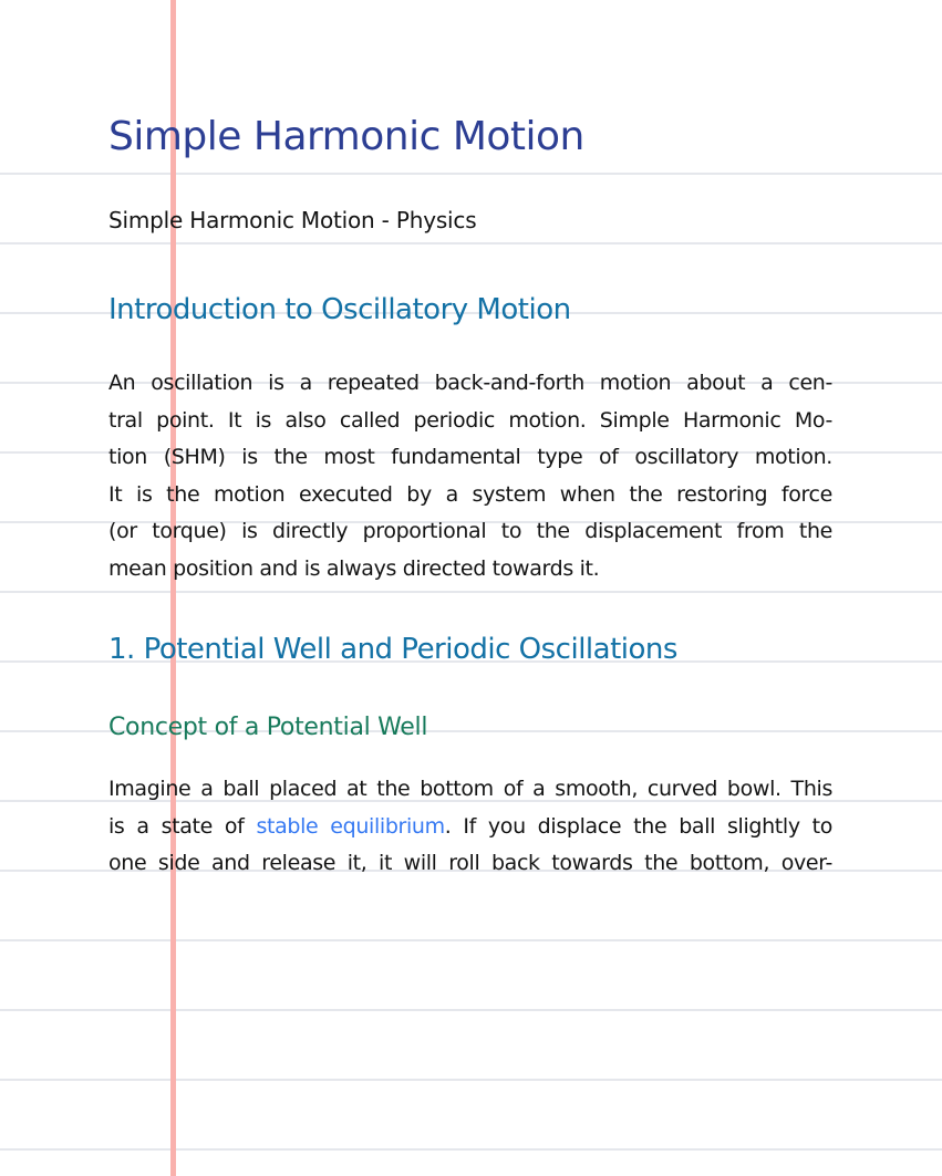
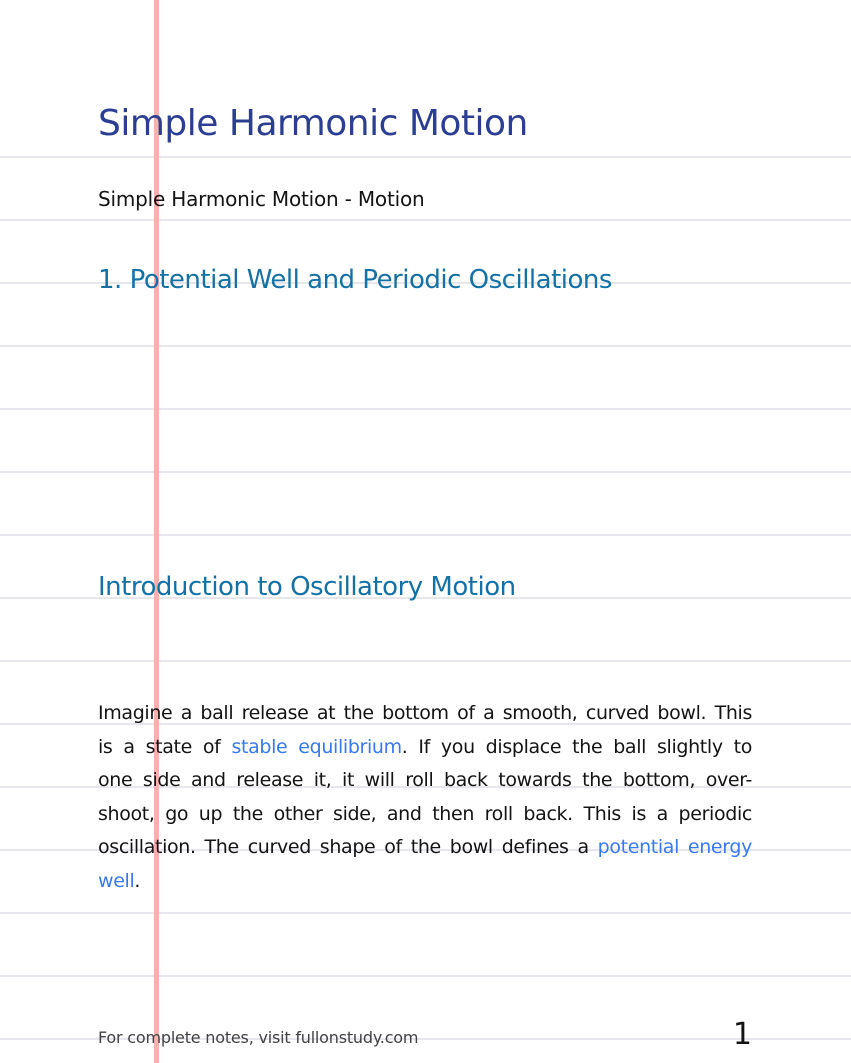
  Simple Harmonic Motion
- Simple Harmonic Motion - Physics
+ Simple Harmonic Motion - Motion
- Introduction to Oscillatory Motion
+ 1. Potential Well and Periodic Oscillations
- An oscillation is a repeated back-and-forth motion about a cen-
- tral point. It is also called periodic motion. Simple Harmonic Mo-
- tion (SHM) is the most fundamental type of oscillatory motion.
- It is the motion executed by a system when the restoring force
- (or torque) is directly proportional to the displacement from the
- mean position and is always directed towards it.
- 1. Potential Well and Periodic Oscillations
+ Introduction to Oscillatory Motion
- Concept of a Potential Well
- Imagine a ball placed at the bottom of a smooth, curved bowl. This
+ Imagine a ball release at the bottom of a smooth, curved bowl. This
  is a state of stable equilibrium. If you displace the ball slightly to
  one side and release it, it will roll back towards the bottom, over-
+ shoot, go up the other side, and then roll back. This is a periodic
+ oscillation. The curved shape of the bowl defines a potential energy
+ well.
+ For complete notes, visit fullonstudy.com
+ 1
